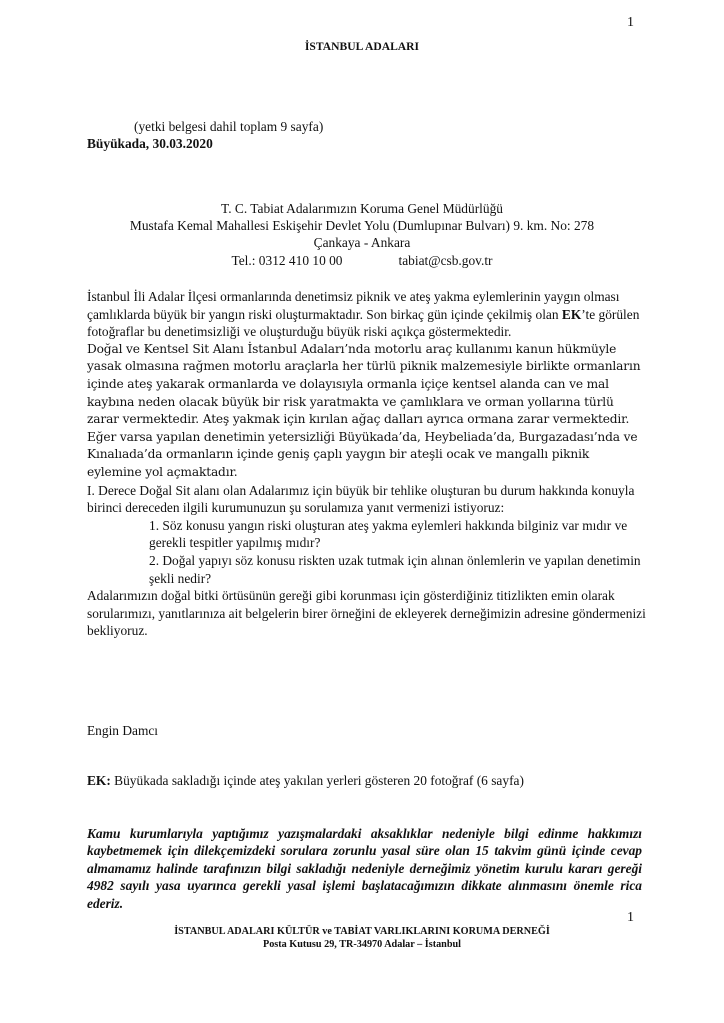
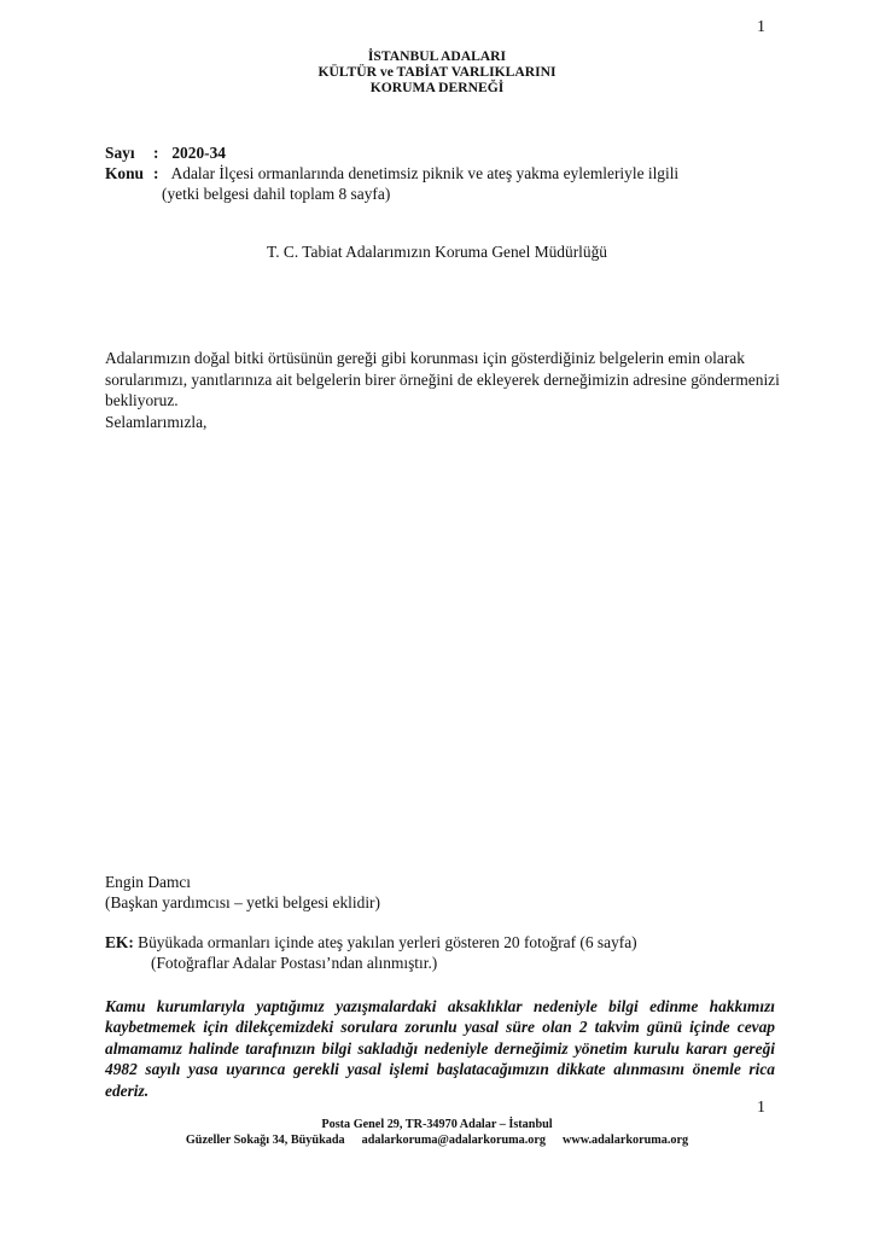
  1
  İSTANBUL ADALARI
+ KÜLTÜR ve TABİAT VARLIKLARINI
+ KORUMA DERNEĞİ
+ Sayı : 2020-34
+ Konu : Adalar İlçesi ormanlarında denetimsiz piknik ve ateş yakma eylemleriyle ilgili
- (yetki belgesi dahil toplam 9 sayfa)
+ (yetki belgesi dahil toplam 8 sayfa)
- Büyükada, 30.03.2020
  T. C. Tabiat Adalarımızın Koruma Genel Müdürlüğü
- Mustafa Kemal Mahallesi Eskişehir Devlet Yolu (Dumlupınar Bulvarı) 9. km. No: 278
- Çankaya - Ankara
- Tel.: 0312 410 10 00 tabiat@csb.gov.tr
- İstanbul İli Adalar İlçesi ormanlarında denetimsiz piknik ve ateş yakma eylemlerinin yaygın olması çamlıklarda büyük bir yangın riski oluşturmaktadır. Son birkaç gün içinde çekilmiş olan EK’te görülen fotoğraflar bu denetimsizliği ve oluşturduğu büyük riski açıkça göstermektedir.
- Doğal ve Kentsel Sit Alanı İstanbul Adaları’nda motorlu araç kullanımı kanun hükmüyle yasak olmasına rağmen motorlu araçlarla her türlü piknik malzemesiyle birlikte ormanların içinde ateş yakarak ormanlarda ve dolayısıyla ormanla içiçe kentsel alanda can ve mal kaybına neden olacak büyük bir risk yaratmakta ve çamlıklara ve orman yollarına türlü zarar vermektedir. Ateş yakmak için kırılan ağaç dalları ayrıca ormana zarar vermektedir. Eğer varsa yapılan denetimin yetersizliği Büyükada’da, Heybeliada’da, Burgazadası’nda ve Kınalıada’da ormanların içinde geniş çaplı yaygın bir ateşli ocak ve mangallı piknik eylemine yol açmaktadır.
- I. Derece Doğal Sit alanı olan Adalarımız için büyük bir tehlike oluşturan bu durum hakkında konuyla birinci dereceden ilgili kurumunuzun şu sorulamıza yanıt vermenizi istiyoruz:
- 1. Söz konusu yangın riski oluşturan ateş yakma eylemleri hakkında bilginiz var mıdır ve gerekli tespitler yapılmış mıdır?
- 2. Doğal yapıyı söz konusu riskten uzak tutmak için alınan önlemlerin ve yapılan denetimin şekli nedir?
- Adalarımızın doğal bitki örtüsünün gereği gibi korunması için gösterdiğiniz titizlikten emin olarak sorularımızı, yanıtlarınıza ait belgelerin birer örneğini de ekleyerek derneğimizin adresine göndermenizi bekliyoruz.
+ Adalarımızın doğal bitki örtüsünün gereği gibi korunması için gösterdiğiniz belgelerin emin olarak sorularımızı, yanıtlarınıza ait belgelerin birer örneğini de ekleyerek derneğimizin adresine göndermenizi bekliyoruz.
+ Selamlarımızla,
  Engin Damcı
+ (Başkan yardımcısı – yetki belgesi eklidir)
- EK: Büyükada sakladığı içinde ateş yakılan yerleri gösteren 20 fotoğraf (6 sayfa)
+ EK: Büyükada ormanları içinde ateş yakılan yerleri gösteren 20 fotoğraf (6 sayfa)
+ (Fotoğraflar Adalar Postası’ndan alınmıştır.)
- Kamu kurumlarıyla yaptığımız yazışmalardaki aksaklıklar nedeniyle bilgi edinme hakkımızı kaybetmemek için dilekçemizdeki sorulara zorunlu yasal süre olan 15 takvim günü içinde cevap almamamız halinde tarafınızın bilgi sakladığı nedeniyle derneğimiz yönetim kurulu kararı gereği 4982 sayılı yasa uyarınca gerekli yasal işlemi başlatacağımızın dikkate alınmasını önemle rica ederiz.
+ Kamu kurumlarıyla yaptığımız yazışmalardaki aksaklıklar nedeniyle bilgi edinme hakkımızı kaybetmemek için dilekçemizdeki sorulara zorunlu yasal süre olan 2 takvim günü içinde cevap almamamız halinde tarafınızın bilgi sakladığı nedeniyle derneğimiz yönetim kurulu kararı gereği 4982 sayılı yasa uyarınca gerekli yasal işlemi başlatacağımızın dikkate alınmasını önemle rica ederiz.
  1
- İSTANBUL ADALARI KÜLTÜR ve TABİAT VARLIKLARINI KORUMA DERNEĞİ
- Posta Kutusu 29, TR-34970 Adalar – İstanbul
+ Posta Genel 29, TR-34970 Adalar – İstanbul
+ Güzeller Sokağı 34, Büyükada adalarkoruma@adalarkoruma.org www.adalarkoruma.org
